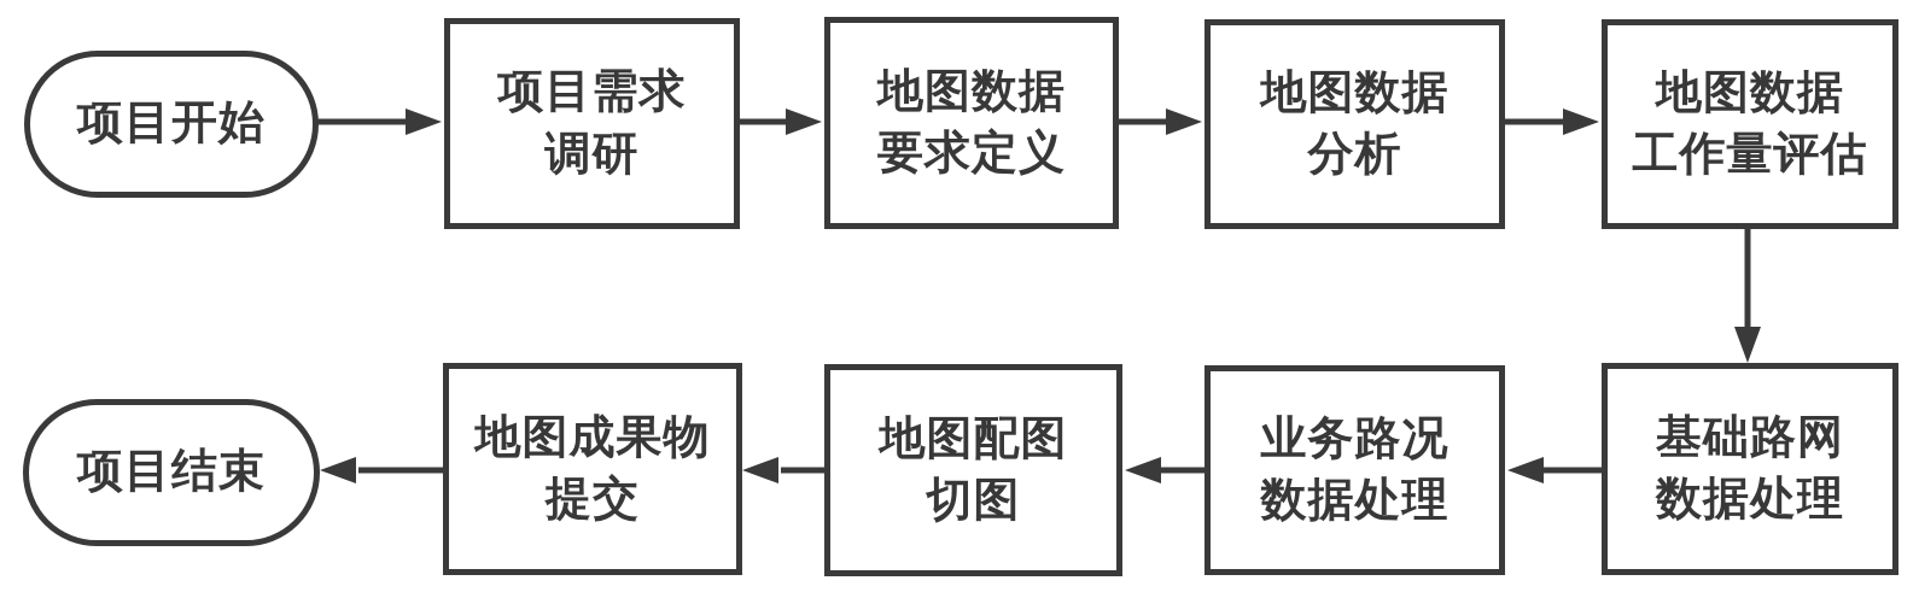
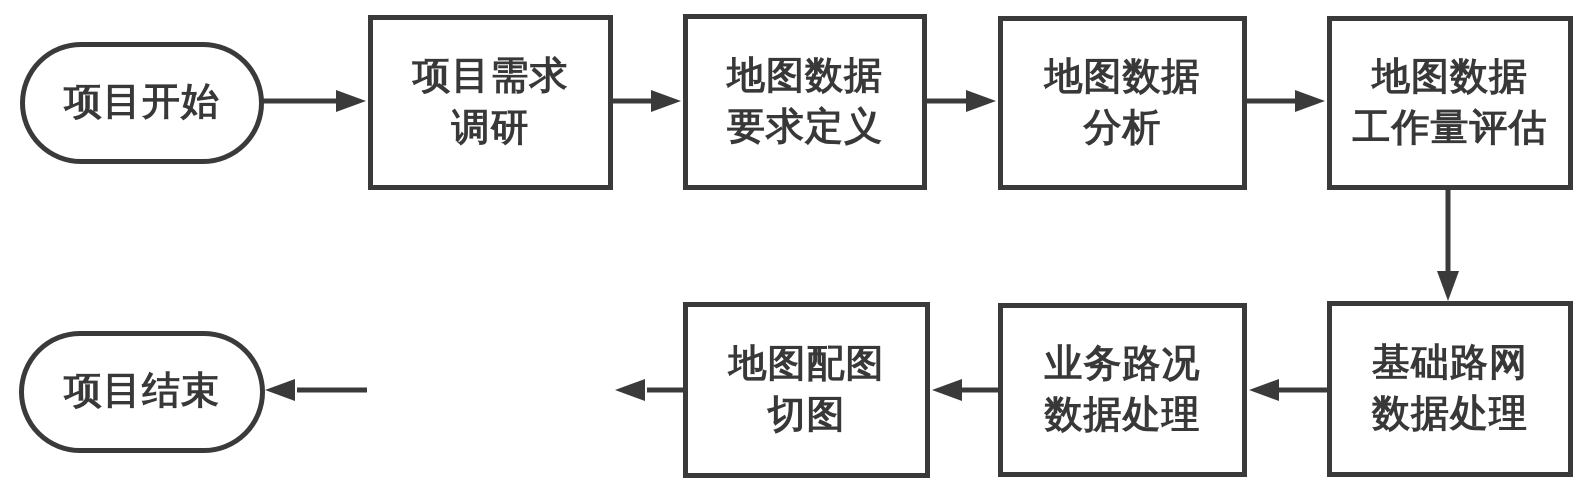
  项目开始
  项目需求
  调研
  地图数据
  要求定义
  地图数据
  分析
  地图数据
  工作量评估
  基础路网
  数据处理
  业务路况
  数据处理
  地图配图
  切图
- 地图成果物
- 提交
  项目结束
